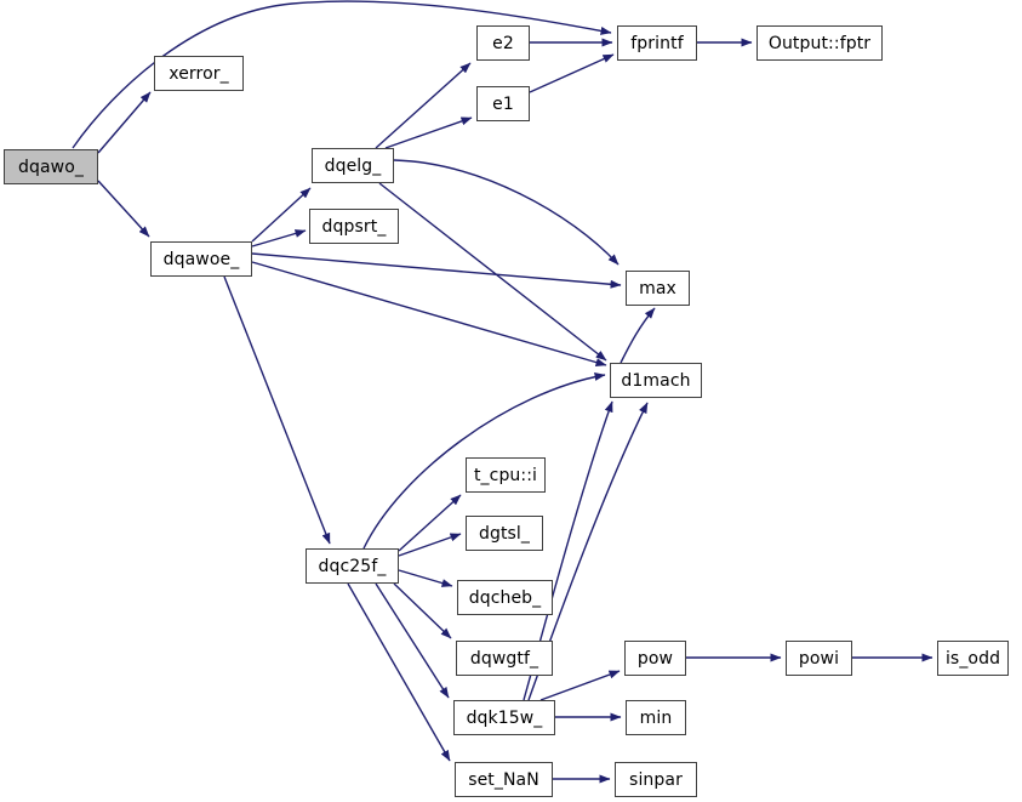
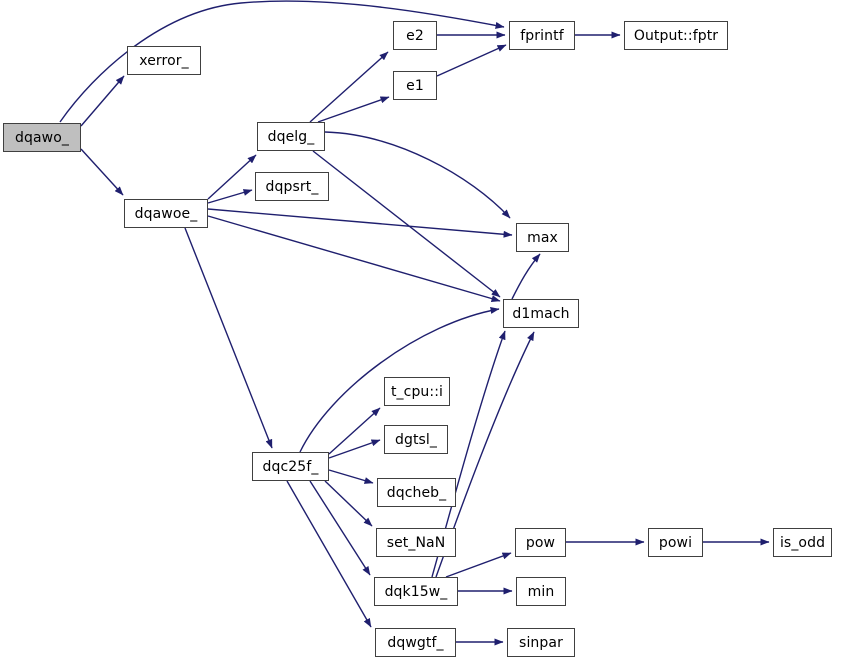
  dqawo_
  xerror_
  dqawoe_
  dqelg_
  dqpsrt_
  e2
  e1
  fprintf
  Output::fptr
  max
  d1mach
  dqc25f_
  t_cpu::i
  dgtsl_
  dqcheb_
- dqwgtf_
+ set_NaN
  dqk15w_
- set_NaN
+ dqwgtf_
  pow
  min
  sinpar
  powi
  is_odd
